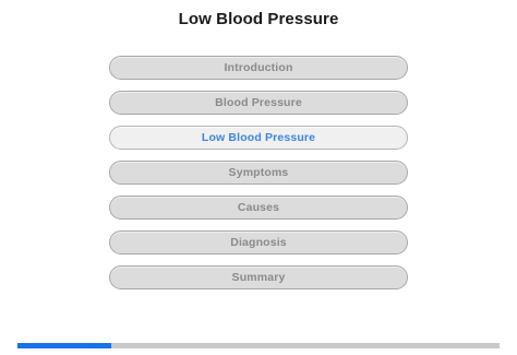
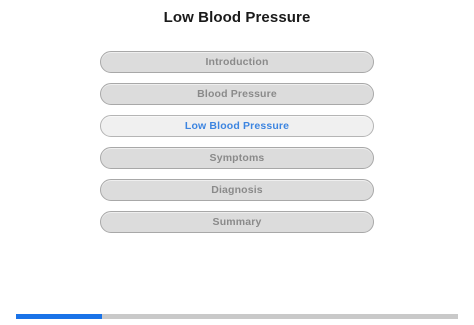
  Low Blood Pressure
  Introduction
  Blood Pressure
  Low Blood Pressure
  Symptoms
- Causes
  Diagnosis
  Summary
